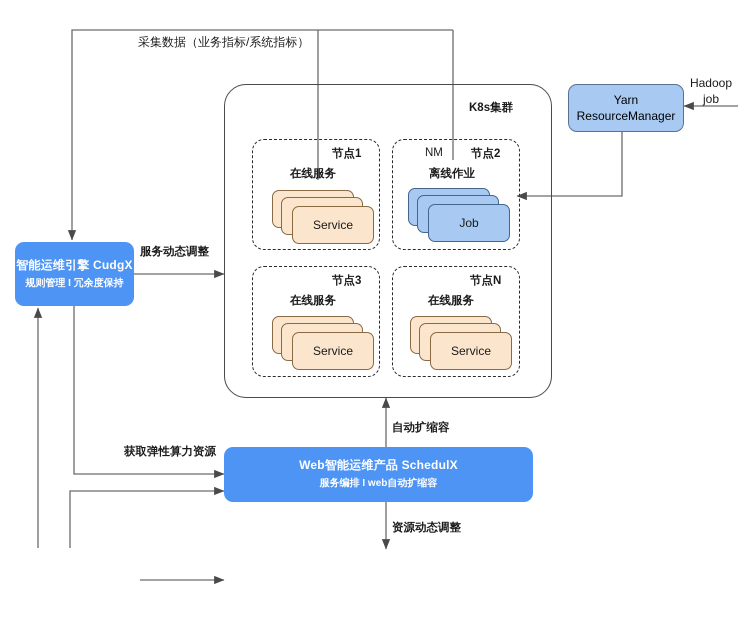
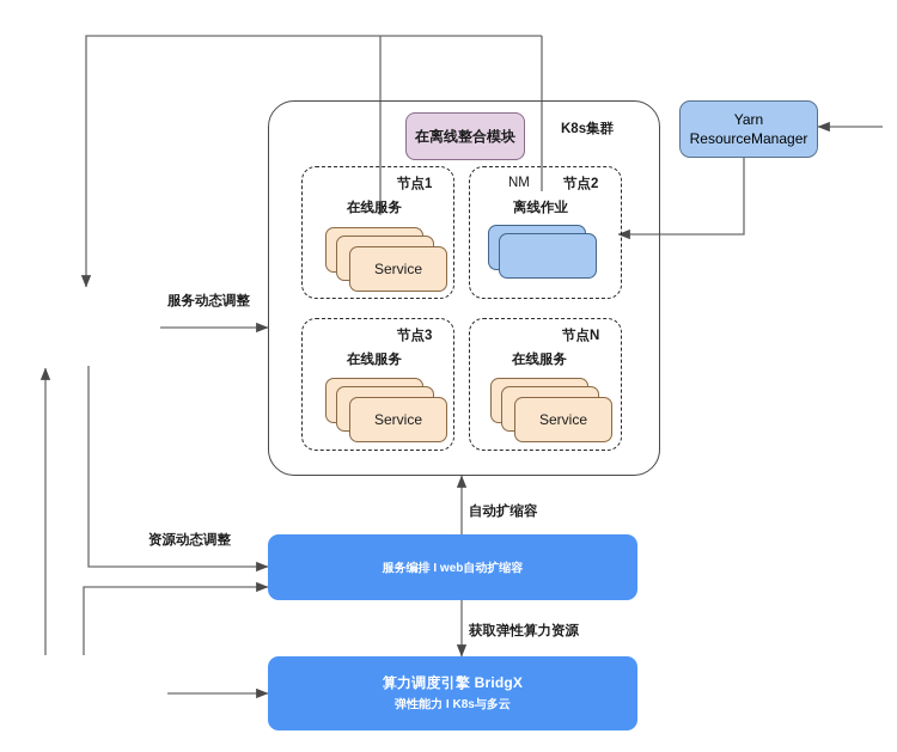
- 采集数据（业务指标/系统指标）
  服务动态调整
- 获取弹性算力资源
+ 资源动态调整
  自动扩缩容
- 资源动态调整
+ 获取弹性算力资源
  K8s集群
+ 在离线整合模块
  节点1
  在线服务
  Service
  NM
  节点2
  离线作业
- Job
  节点3
  在线服务
  Service
  节点N
  在线服务
  Service
  Yarn
  ResourceManager
- Hadoop
- job
- 智能运维引擎 CudgX
- 规则管理 I 冗余度保持
- Web智能运维产品 SchedulX
  服务编排 I web自动扩缩容
+ 算力调度引擎 BridgX
+ 弹性能力 I K8s与多云
